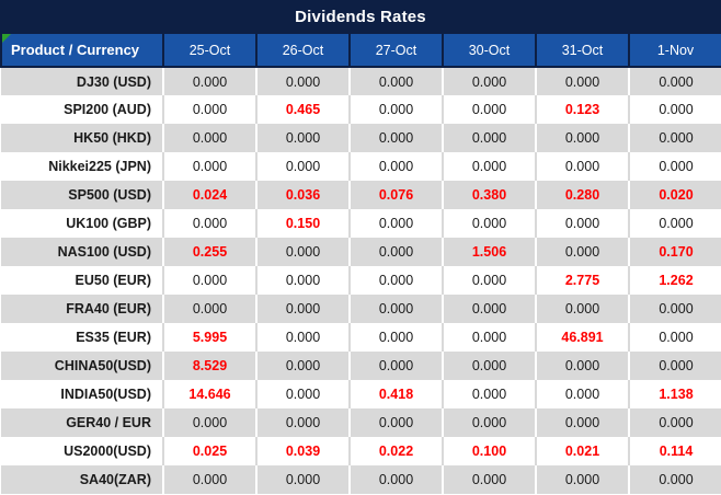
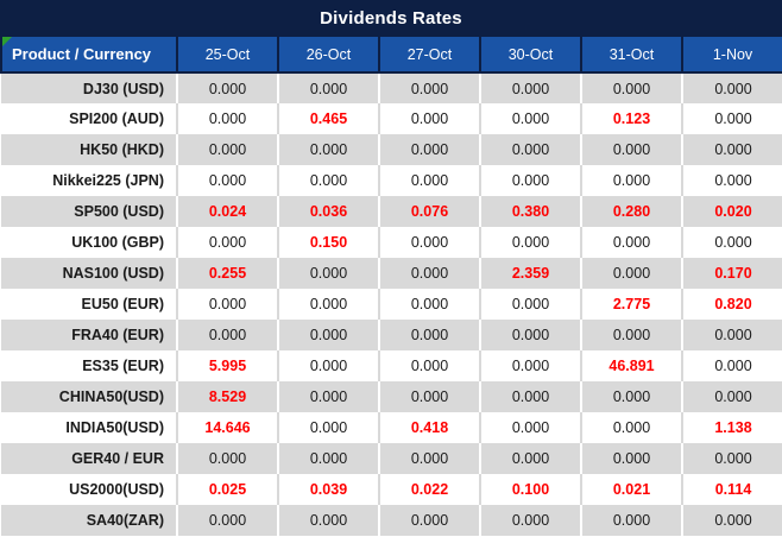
  Dividends Rates
  Product / Currency	25-Oct	26-Oct	27-Oct	30-Oct	31-Oct	1-Nov
  DJ30 (USD)	0.000	0.000	0.000	0.000	0.000	0.000
  SPI200 (AUD)	0.000	0.465	0.000	0.000	0.123	0.000
  HK50 (HKD)	0.000	0.000	0.000	0.000	0.000	0.000
  Nikkei225 (JPN)	0.000	0.000	0.000	0.000	0.000	0.000
  SP500 (USD)	0.024	0.036	0.076	0.380	0.280	0.020
  UK100 (GBP)	0.000	0.150	0.000	0.000	0.000	0.000
- NAS100 (USD)	0.255	0.000	0.000	1.506	0.000	0.170
+ NAS100 (USD)	0.255	0.000	0.000	2.359	0.000	0.170
- EU50 (EUR)	0.000	0.000	0.000	0.000	2.775	1.262
+ EU50 (EUR)	0.000	0.000	0.000	0.000	2.775	0.820
  FRA40 (EUR)	0.000	0.000	0.000	0.000	0.000	0.000
  ES35 (EUR)	5.995	0.000	0.000	0.000	46.891	0.000
  CHINA50(USD)	8.529	0.000	0.000	0.000	0.000	0.000
  INDIA50(USD)	14.646	0.000	0.418	0.000	0.000	1.138
  GER40 / EUR	0.000	0.000	0.000	0.000	0.000	0.000
  US2000(USD)	0.025	0.039	0.022	0.100	0.021	0.114
  SA40(ZAR)	0.000	0.000	0.000	0.000	0.000	0.000
